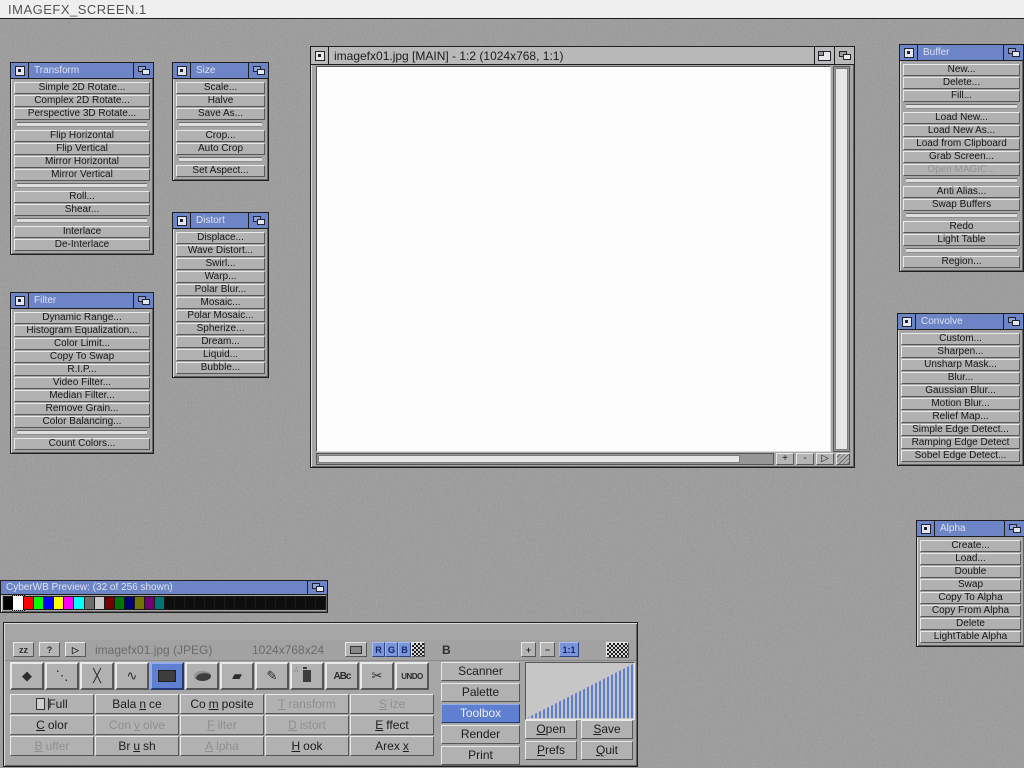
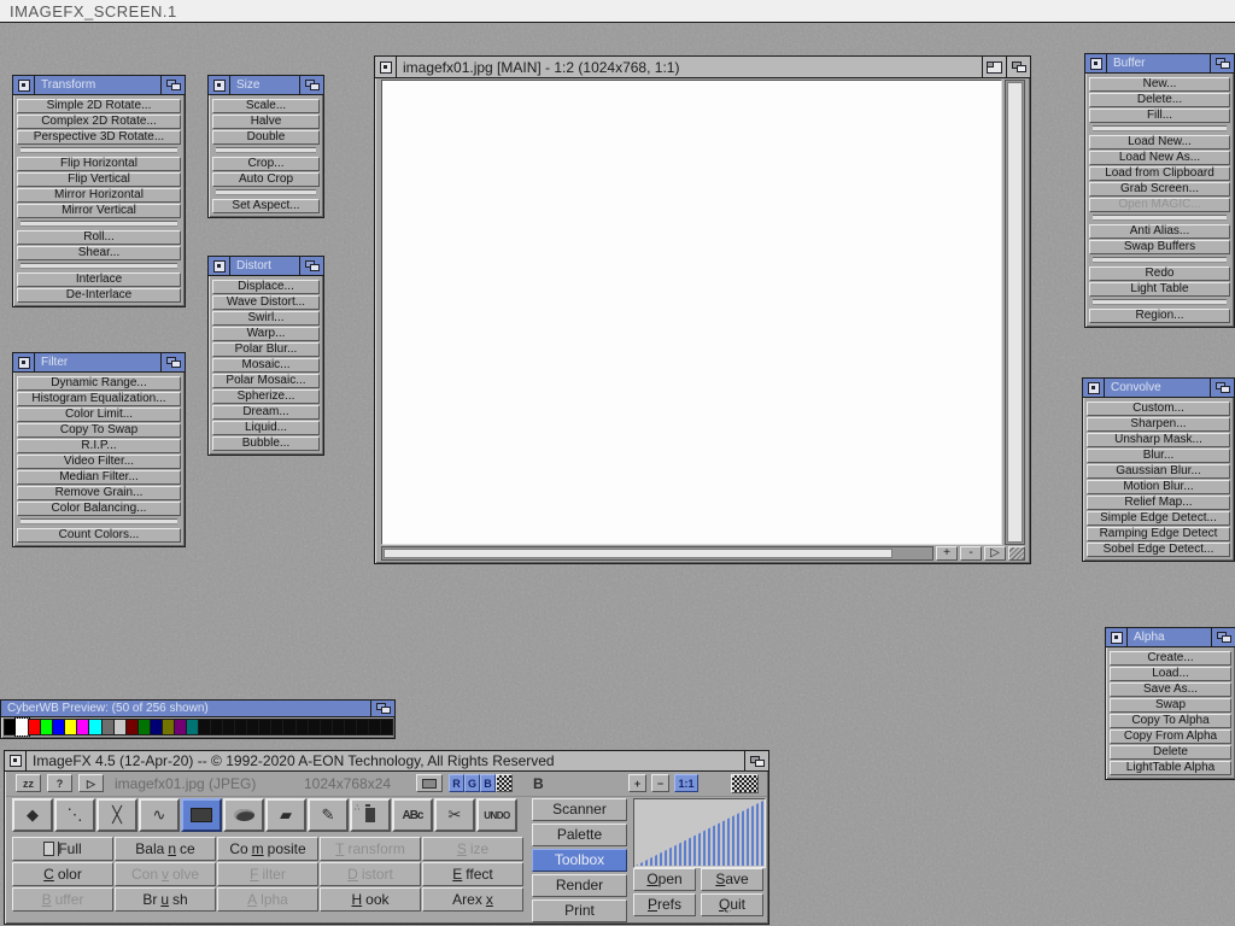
  IMAGEFX_SCREEN.1
  Transform
  Simple 2D Rotate...
  Complex 2D Rotate...
  Perspective 3D Rotate...
  Flip Horizontal
  Flip Vertical
  Mirror Horizontal
  Mirror Vertical
  Roll...
  Shear...
  Interlace
  De-Interlace
  Size
  Scale...
  Halve
- Save As...
+ Double
  Crop...
  Auto Crop
  Set Aspect...
  Distort
  Displace...
  Wave Distort...
  Swirl...
  Warp...
  Polar Blur...
  Mosaic...
  Polar Mosaic...
  Spherize...
  Dream...
  Liquid...
  Bubble...
  Filter
  Dynamic Range...
  Histogram Equalization...
  Color Limit...
  Copy To Swap
  R.I.P...
  Video Filter...
  Median Filter...
  Remove Grain...
  Color Balancing...
  Count Colors...
  Buffer
  New...
  Delete...
  Fill...
  Load New...
  Load New As...
  Load from Clipboard
  Grab Screen...
  Open MAGIC...
  Anti Alias...
  Swap Buffers
  Redo
  Light Table
  Region...
  Convolve
  Custom...
  Sharpen...
  Unsharp Mask...
  Blur...
  Gaussian Blur...
  Motion Blur...
  Relief Map...
  Simple Edge Detect...
  Ramping Edge Detect
  Sobel Edge Detect...
  Alpha
  Create...
  Load...
- Double
+ Save As...
  Swap
  Copy To Alpha
  Copy From Alpha
  Delete
  LightTable Alpha
  imagefx01.jpg [MAIN] - 1:2 (1024x768, 1:1)
  +
  -
  ▷
- CyberWB Preview: (32 of 256 shown)
+ CyberWB Preview: (50 of 256 shown)
+ ImageFX 4.5 (12-Apr-20) -- © 1992-2020 A-EON Technology, All Rights Reserved
  zz
  ?
  ▷
  imagefx01.jpg (JPEG)
  1024x768x24
  R
  G
  B
  B
  +
  −
  1:1
  ◆
  ⋱
  ╳
  ∿
  ▰
  ✎
  ABc
  ✂
  UNDO
  Full
  Bala
  n
  ce
  Co
  m
  posite
  T
  ransform
  S
  ize
  C
  olor
  Con
  v
  olve
  F
  ilter
  D
  istort
  E
  ffect
  B
  uffer
  Br
  u
  sh
  A
  lpha
  H
  ook
  Arex
  x
  Scanner
  Palette
  Toolbox
  Render
  Print
  Open
  Save
  Prefs
  Quit
